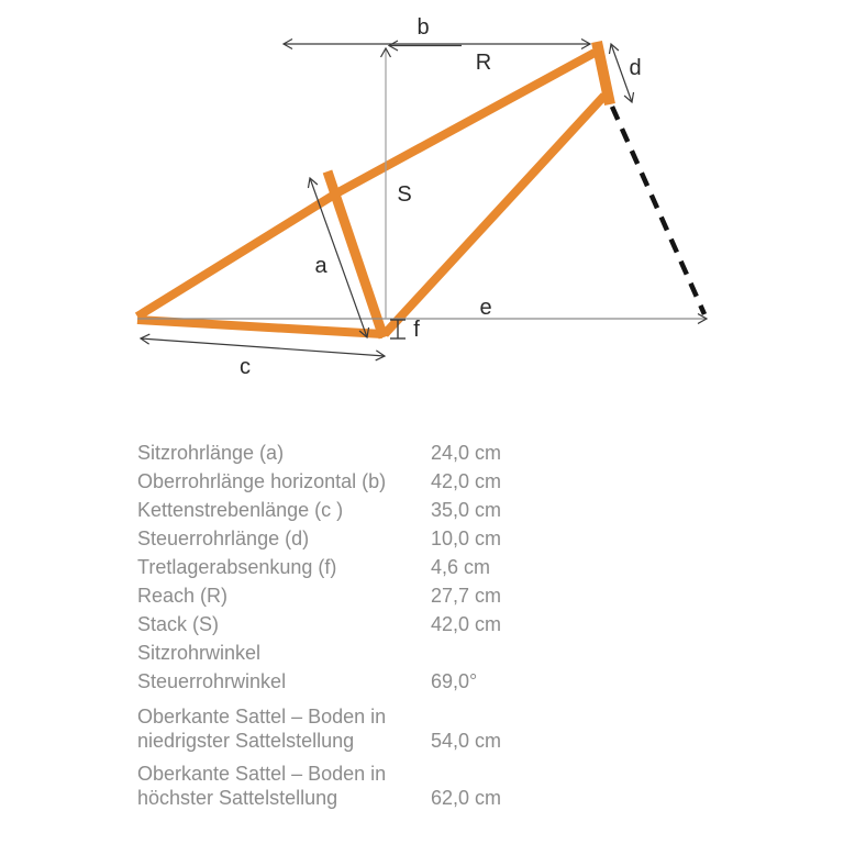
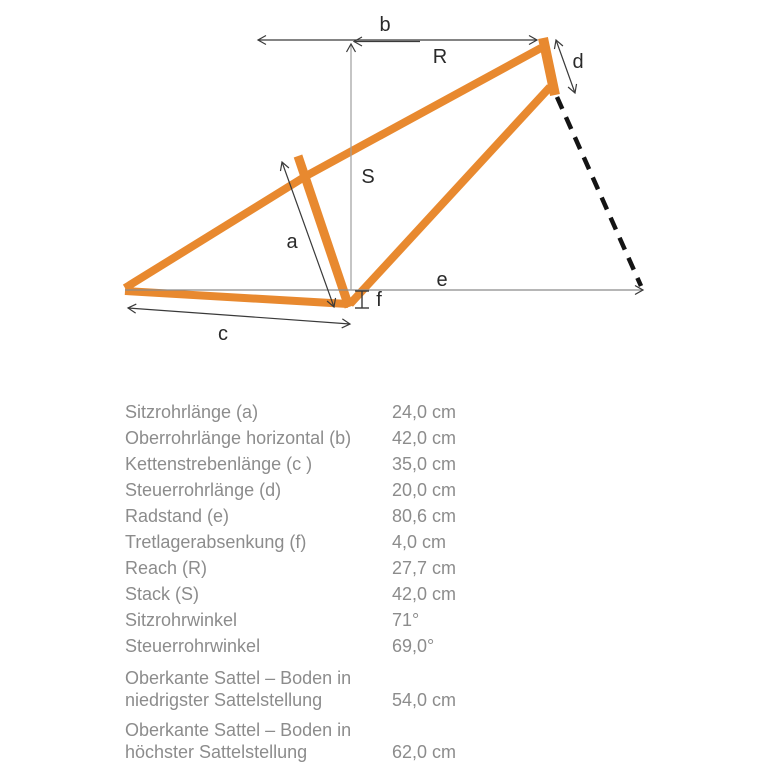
  b
  R
  d
  S
  a
  e
  f
  c
  Sitzrohrlänge (a)
  24,0 cm
  Oberrohrlänge horizontal (b)
  42,0 cm
  Kettenstrebenlänge (c )
  35,0 cm
  Steuerrohrlänge (d)
- 10,0 cm
+ 20,0 cm
+ Radstand (e)
+ 80,6 cm
  Tretlagerabsenkung (f)
- 4,6 cm
+ 4,0 cm
  Reach (R)
  27,7 cm
  Stack (S)
  42,0 cm
  Sitzrohrwinkel
+ 71°
  Steuerrohrwinkel
  69,0°
  Oberkante Sattel – Boden in niedrigster Sattelstellung
  54,0 cm
  Oberkante Sattel – Boden in höchster Sattelstellung
  62,0 cm
